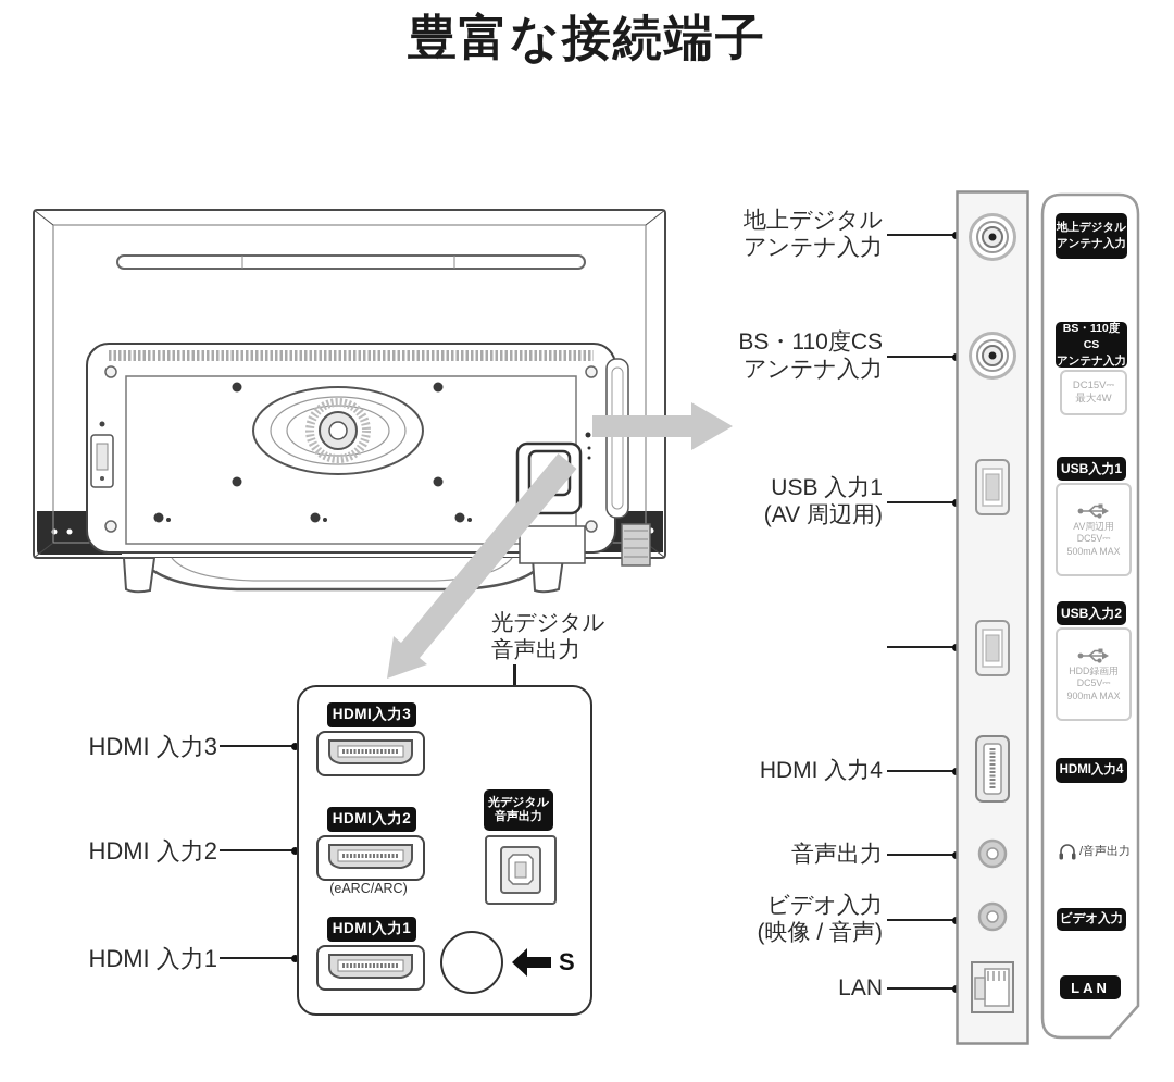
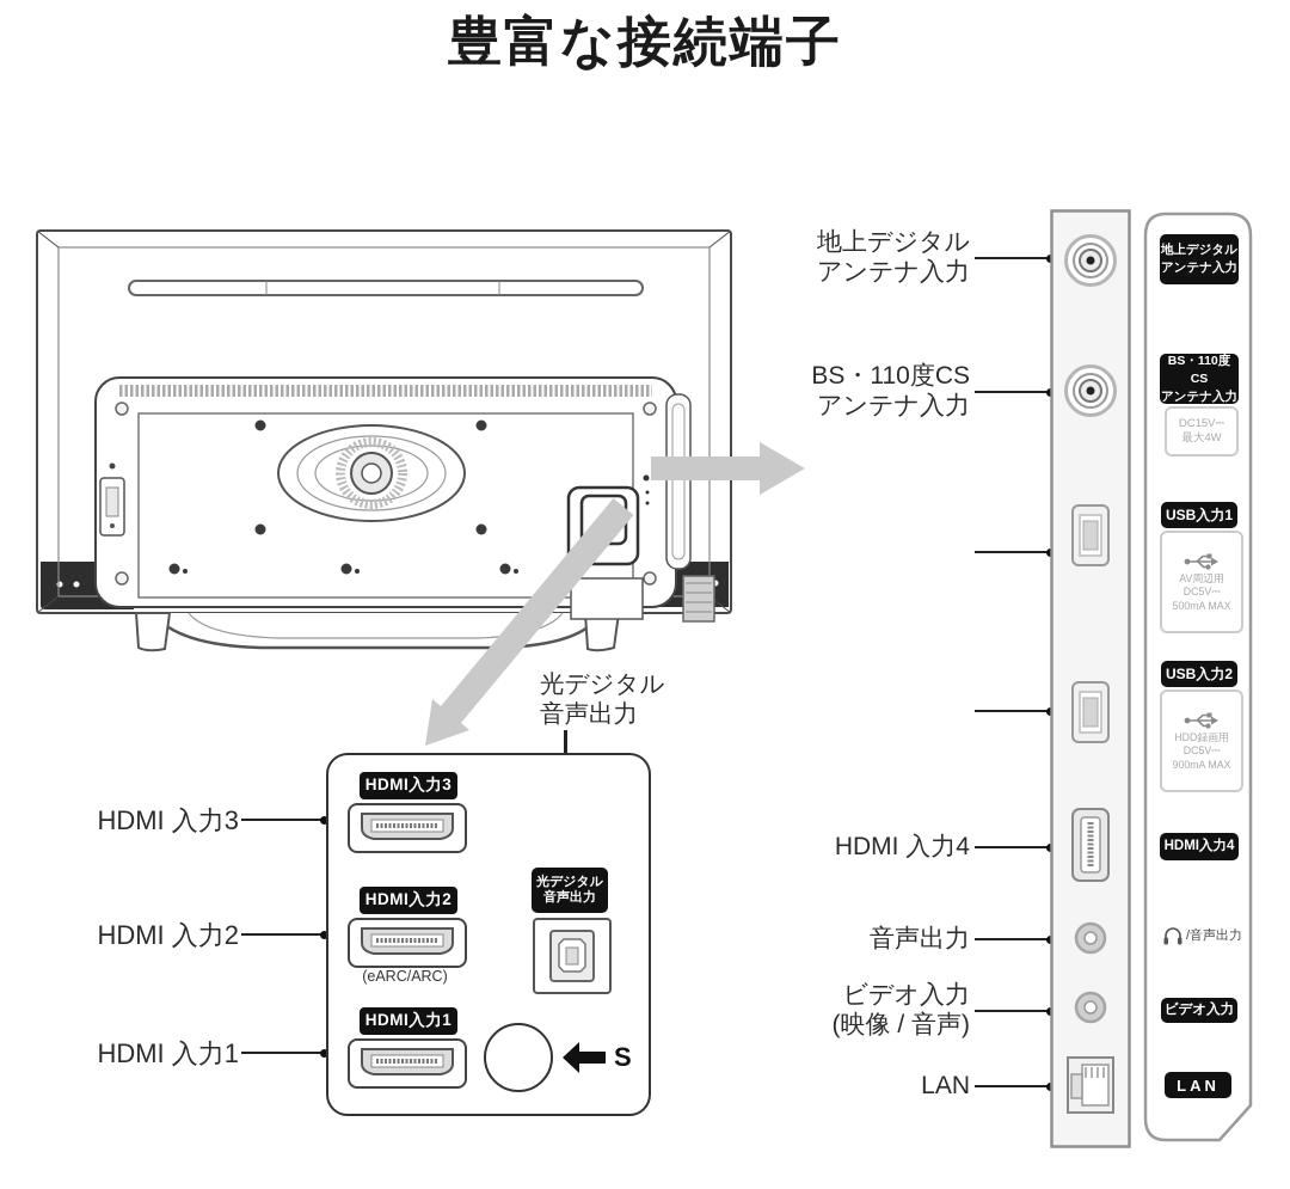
  豊富な接続端子
  地上デジタル
  アンテナ入力
  BS・110度CS
  アンテナ入力
- USB 入力1
- (AV 周辺用)
  HDMI 入力4
  音声出力
  ビデオ入力
  (映像 / 音声)
  LAN
  地上デジタル
  アンテナ入力
  BS・110度CS
  アンテナ入力
  DC15V⎓
  最大4W
  USB入力1
  AV周辺用
  DC5V⎓
  500mA MAX
  USB入力2
  HDD録画用
  DC5V⎓
  900mA MAX
  HDMI入力4
  /音声出力
  ビデオ入力
  LAN
  HDMI 入力3
  HDMI 入力2
  HDMI 入力1
  光デジタル
  音声出力
  HDMI入力3
  HDMI入力2
  (eARC/ARC)
  HDMI入力1
  光デジタル
  音声出力
  S
